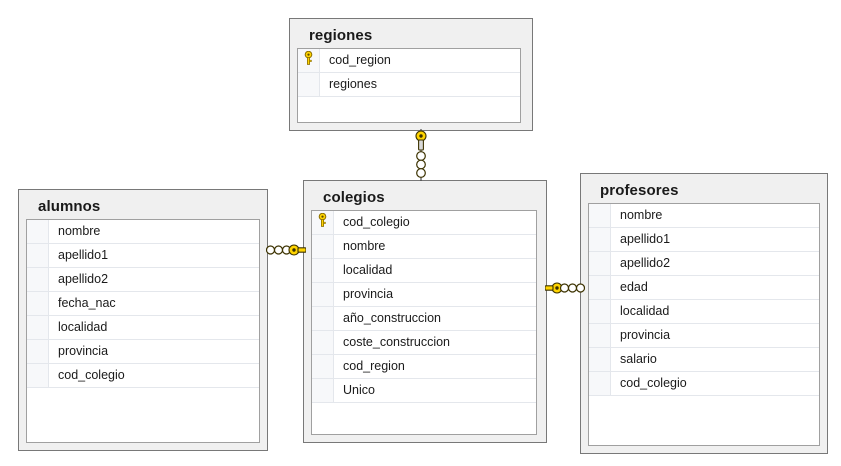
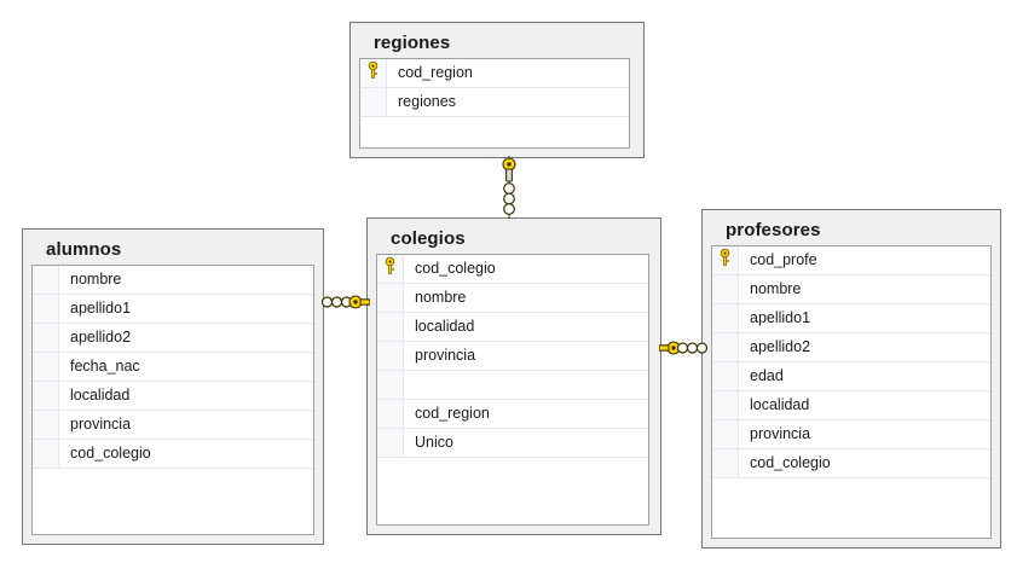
  regiones
  cod_region
  regiones
  alumnos
  nombre
  apellido1
  apellido2
  fecha_nac
  localidad
  provincia
  cod_colegio
  colegios
  cod_colegio
  nombre
  localidad
  provincia
- año_construccion
- coste_construccion
  cod_region
  Unico
  profesores
+ cod_profe
  nombre
  apellido1
  apellido2
  edad
  localidad
  provincia
- salario
  cod_colegio
